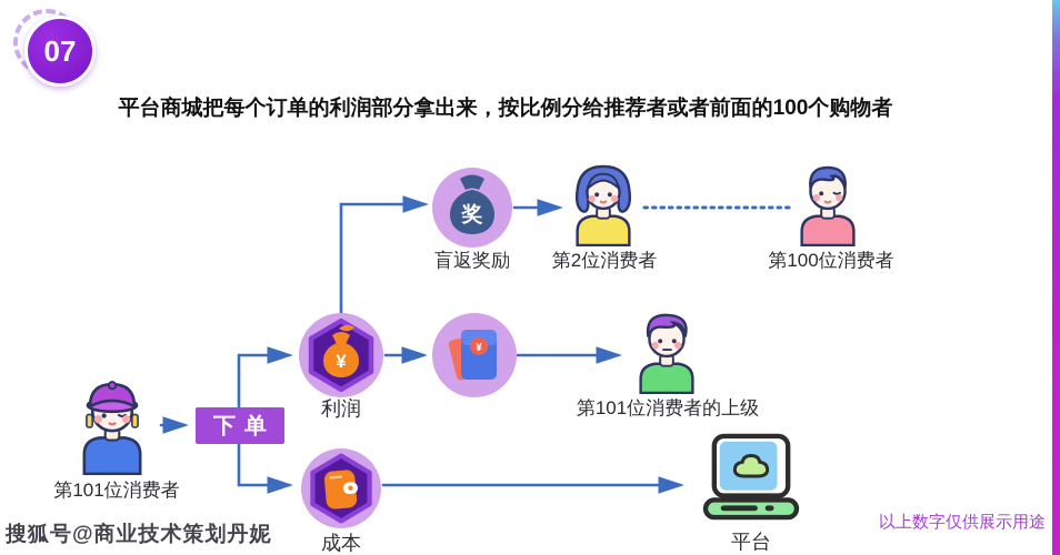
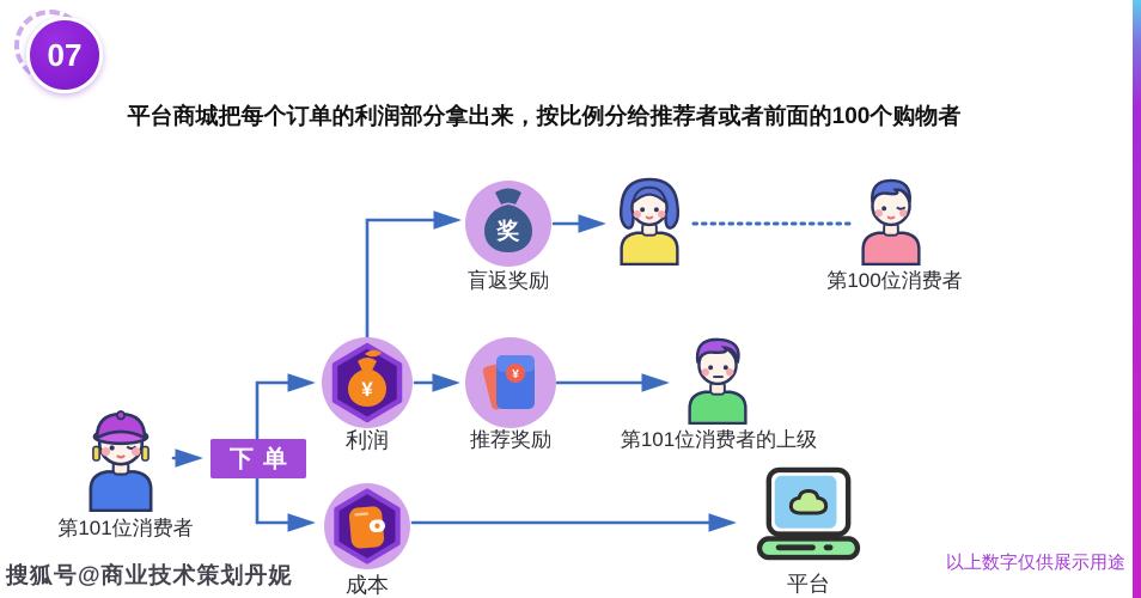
  07
  平台商城把每个订单的利润部分拿出来，按比例分给推荐者或者前面的100个购物者
  第101位消费者
  下单
  ¥
  利润
  奖
  盲返奖励
  ¥
+ 推荐奖励
  成本
- 第2位消费者
  第100位消费者
  第101位消费者的上级
  平台
  搜狐号@商业技术策划丹妮
  以上数字仅供展示用途
